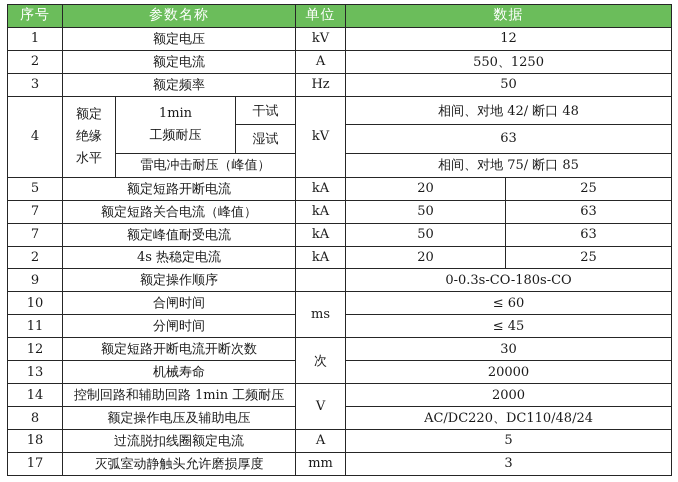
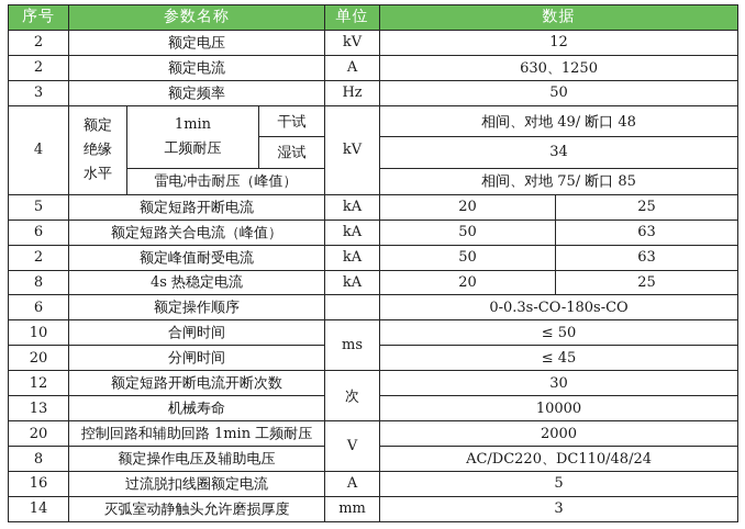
  序号	参数名称	单位	数据
- 1	额定电压	kV	12
+ 2	额定电压	kV	12
- 2	额定电流	A	550、1250
+ 2	额定电流	A	630、1250
  3	额定频率	Hz	50
- 4	额定 绝缘 水平	1min 工频耐压	干试	kV	相间、对地 42/ 断口 48
+ 4	额定 绝缘 水平	1min 工频耐压	干试	kV	相间、对地 49/ 断口 48
- 湿试	63
+ 湿试	34
  雷电冲击耐压（峰值）	相间、对地 75/ 断口 85
  5	额定短路开断电流	kA	20	25
- 7	额定短路关合电流（峰值）	kA	50	63
+ 6	额定短路关合电流（峰值）	kA	50	63
- 7	额定峰值耐受电流	kA	50	63
+ 2	额定峰值耐受电流	kA	50	63
- 2	4s 热稳定电流	kA	20	25
+ 8	4s 热稳定电流	kA	20	25
- 9	额定操作顺序		0-0.3s-CO-180s-CO
+ 6	额定操作顺序		0-0.3s-CO-180s-CO
- 10	合闸时间	ms	≤ 60
+ 10	合闸时间	ms	≤ 50
- 11	分闸时间	≤ 45
+ 20	分闸时间	≤ 45
  12	额定短路开断电流开断次数	次	30
- 13	机械寿命	20000
+ 13	机械寿命	10000
- 14	控制回路和辅助回路 1min 工频耐压	V	2000
+ 20	控制回路和辅助回路 1min 工频耐压	V	2000
  8	额定操作电压及辅助电压	AC/DC220、DC110/48/24
- 18	过流脱扣线圈额定电流	A	5
+ 16	过流脱扣线圈额定电流	A	5
- 17	灭弧室动静触头允许磨损厚度	mm	3
+ 14	灭弧室动静触头允许磨损厚度	mm	3
